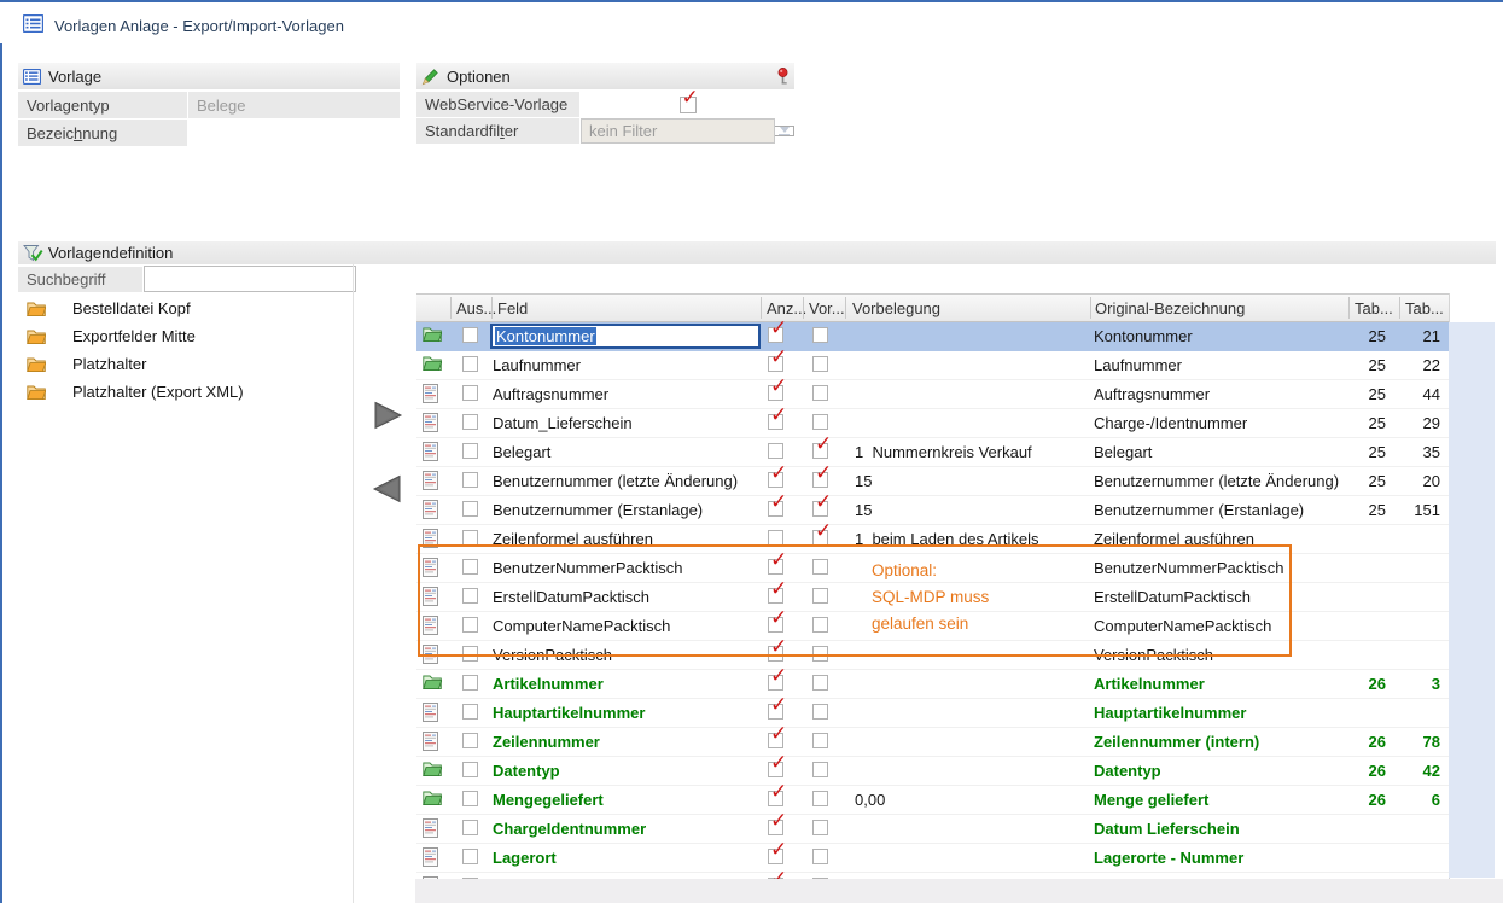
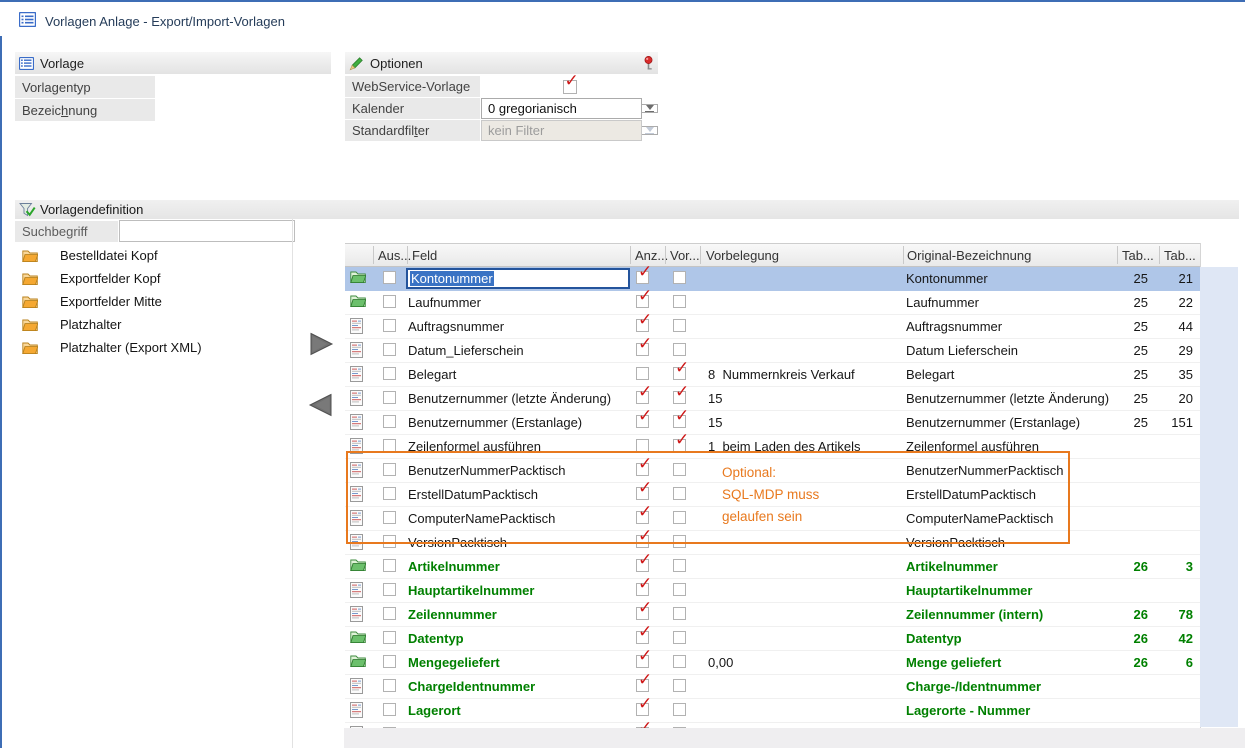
  Vorlagen Anlage - Export/Import-Vorlagen
  Vorlage
  Vorlagentyp
- Belege
  Bezeic
  h
  nung
  Optionen
  WebService-Vorlage
  ✓
+ Kalender
+ 0 gregorianisch
  Standardfil
  t
  er
  kein Filter
  Vorlagendefinition
  Suchbegriff
  Bestelldatei Kopf
+ Exportfelder Kopf
  Exportfelder Mitte
  Platzhalter
  Platzhalter (Export XML)
  Aus...
  Feld
  Anz...
  Vor...
  Vorbelegung
  Original-Bezeichnung
  Tab...
  Tab...
  Kontonummer
  ✓
  Kontonummer
  25
  21
  Laufnummer
  ✓
  Laufnummer
  25
  22
  Auftragsnummer
  ✓
  Auftragsnummer
  25
  44
  Datum_Lieferschein
  ✓
- Charge-/Identnummer
+ Datum Lieferschein
  25
  29
  Belegart
  ✓
- 1 Nummernkreis Verkauf
+ 8 Nummernkreis Verkauf
  Belegart
  25
  35
  Benutzernummer (letzte Änderung)
  ✓
  ✓
  15
  Benutzernummer (letzte Änderung)
  25
  20
  Benutzernummer (Erstanlage)
  ✓
  ✓
  15
  Benutzernummer (Erstanlage)
  25
  151
  Zeilenformel ausführen
  ✓
  1 beim Laden des Artikels
  Zeilenformel ausführen
  BenutzerNummerPacktisch
  ✓
  BenutzerNummerPacktisch
  ErstellDatumPacktisch
  ✓
  ErstellDatumPacktisch
  ComputerNamePacktisch
  ✓
  ComputerNamePacktisch
  VersionPacktisch
  ✓
  VersionPacktisch
  Artikelnummer
  ✓
  Artikelnummer
  26
  3
  Hauptartikelnummer
  ✓
  Hauptartikelnummer
  Zeilennummer
  ✓
  Zeilennummer (intern)
  26
  78
  Datentyp
  ✓
  Datentyp
  26
  42
  Mengegeliefert
  ✓
  0,00
  Menge geliefert
  26
  6
  ChargeIdentnummer
  ✓
- Datum Lieferschein
+ Charge-/Identnummer
  Lagerort
  ✓
  Lagerorte - Nummer
  Optional:
  SQL-MDP muss
  gelaufen sein
